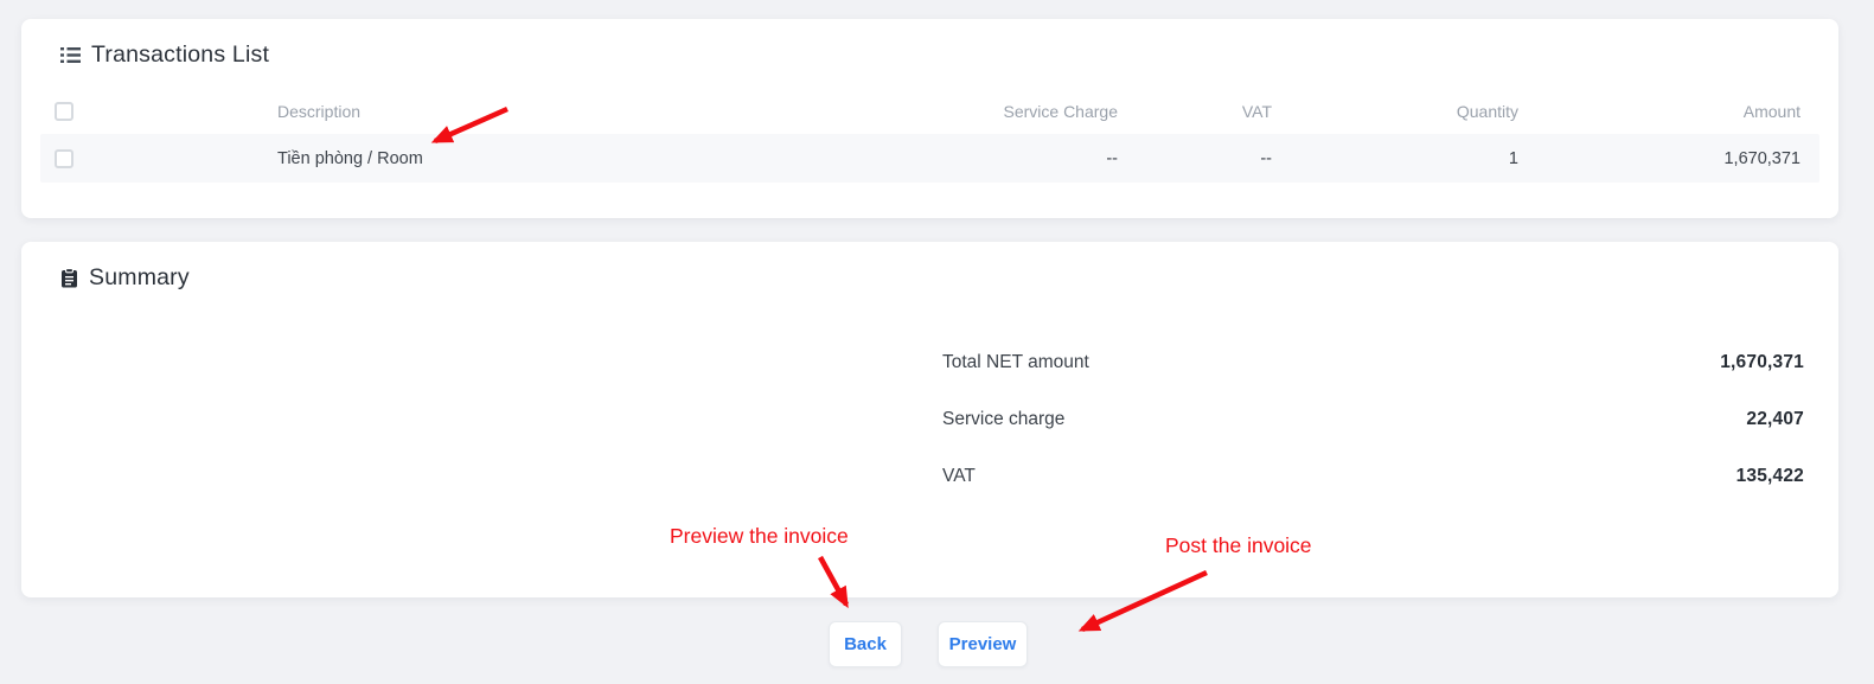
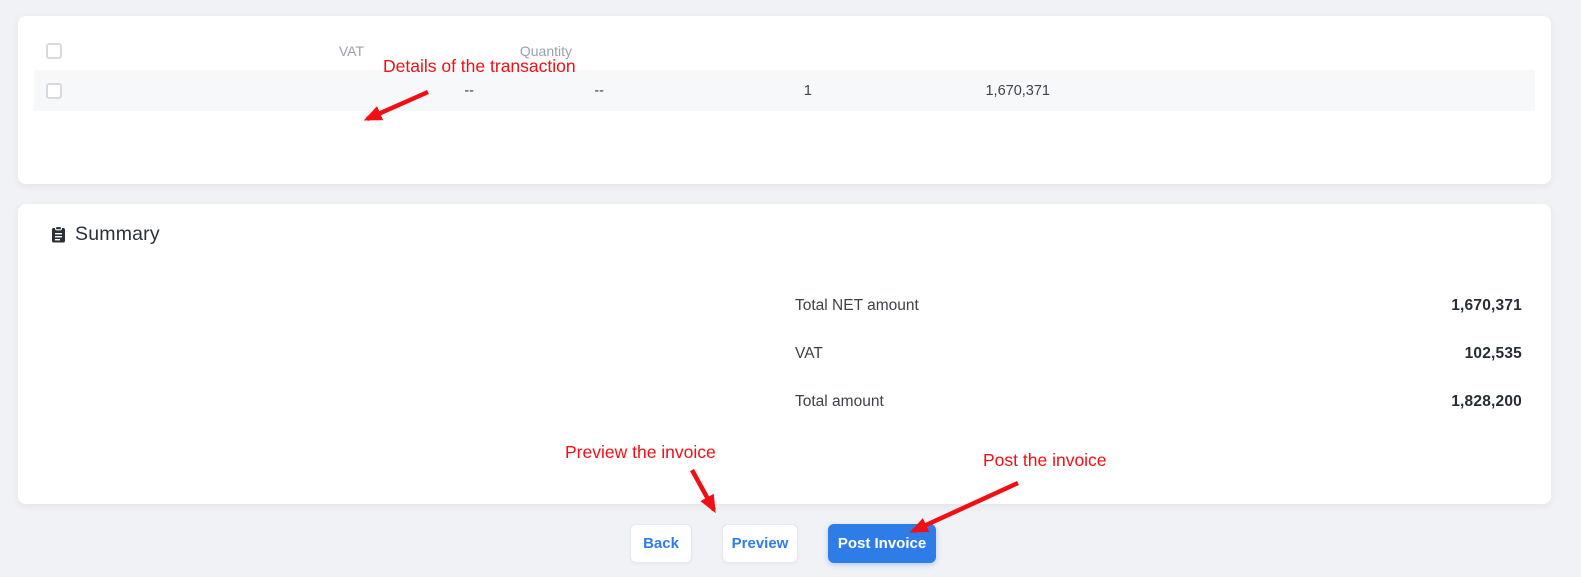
- Transactions List
- Description
- Service Charge
  VAT
  Quantity
- Amount
- Tiền phòng / Room
  --
  --
  1
  1,670,371
  Summary
  Total NET amount
  1,670,371
- Service charge
- 22,407
  VAT
- 135,422
+ 102,535
+ Total amount
+ 1,828,200
  Back
  Preview
+ Post Invoice
+ Details of the transaction
  Preview the invoice
  Post the invoice
